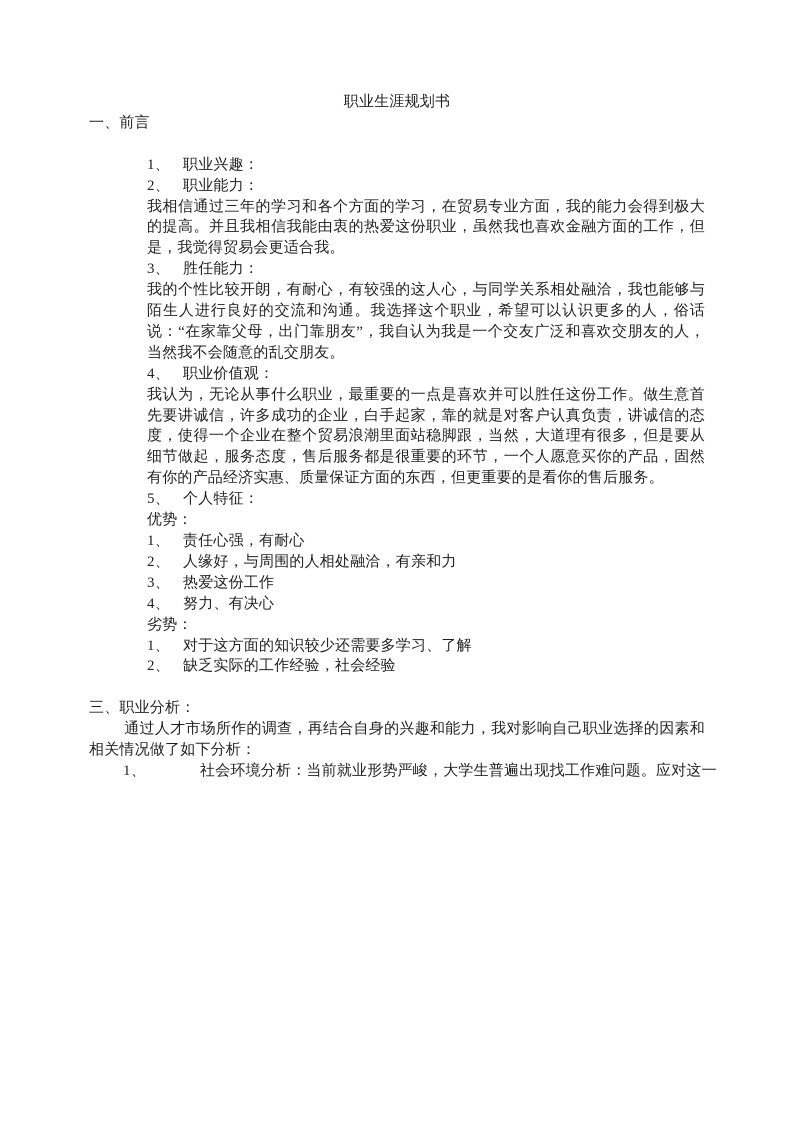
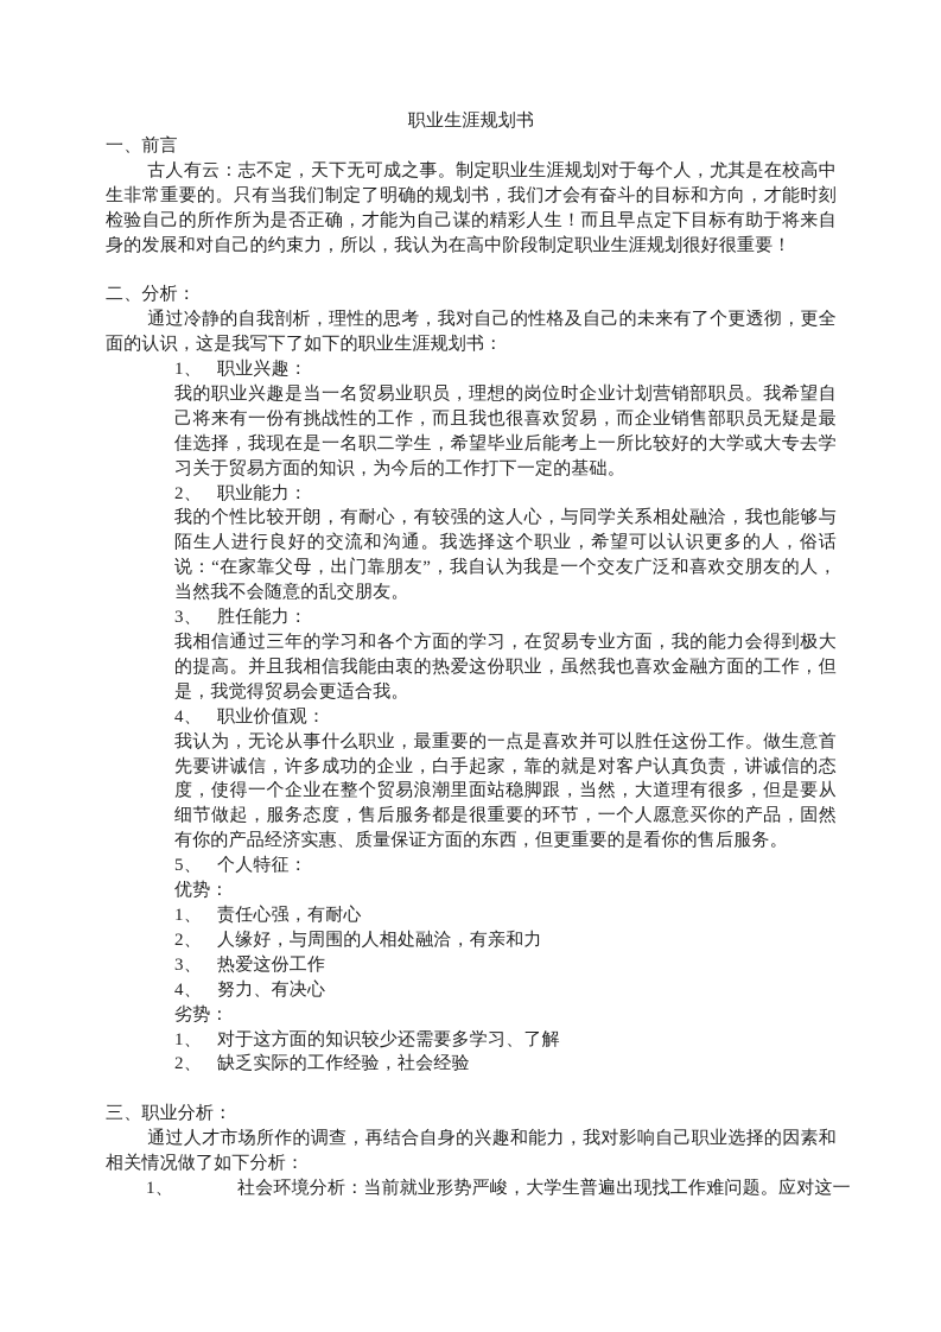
  职业生涯规划书
  一、前言
+ 古人有云：志不定，天下无可成之事。制定职业生涯规划对于每个人，尤其是在校高中生非常重要的。只有当我们制定了明确的规划书，我们才会有奋斗的目标和方向，才能时刻检验自己的所作所为是否正确，才能为自己谋的精彩人生！而且早点定下目标有助于将来自身的发展和对自己的约束力，所以，我认为在高中阶段制定职业生涯规划很好很重要！
+ 二、分析：
+ 通过冷静的自我剖析，理性的思考，我对自己的性格及自己的未来有了个更透彻，更全面的认识，这是我写下了如下的职业生涯规划书：
  1、 职业兴趣：
+ 我的职业兴趣是当一名贸易业职员，理想的岗位时企业计划营销部职员。我希望自己将来有一份有挑战性的工作，而且我也很喜欢贸易，而企业销售部职员无疑是最佳选择，我现在是一名职二学生，希望毕业后能考上一所比较好的大学或大专去学习关于贸易方面的知识，为今后的工作打下一定的基础。
  2、 职业能力：
- 我相信通过三年的学习和各个方面的学习，在贸易专业方面，我的能力会得到极大的提高。并且我相信我能由衷的热爱这份职业，虽然我也喜欢金融方面的工作，但是，我觉得贸易会更适合我。
+ 我的个性比较开朗，有耐心，有较强的这人心，与同学关系相处融洽，我也能够与陌生人进行良好的交流和沟通。我选择这个职业，希望可以认识更多的人，俗话说：“在家靠父母，出门靠朋友”，我自认为我是一个交友广泛和喜欢交朋友的人，当然我不会随意的乱交朋友。
  3、 胜任能力：
- 我的个性比较开朗，有耐心，有较强的这人心，与同学关系相处融洽，我也能够与陌生人进行良好的交流和沟通。我选择这个职业，希望可以认识更多的人，俗话说：“在家靠父母，出门靠朋友”，我自认为我是一个交友广泛和喜欢交朋友的人，当然我不会随意的乱交朋友。
+ 我相信通过三年的学习和各个方面的学习，在贸易专业方面，我的能力会得到极大的提高。并且我相信我能由衷的热爱这份职业，虽然我也喜欢金融方面的工作，但是，我觉得贸易会更适合我。
  4、 职业价值观：
  我认为，无论从事什么职业，最重要的一点是喜欢并可以胜任这份工作。做生意首先要讲诚信，许多成功的企业，白手起家，靠的就是对客户认真负责，讲诚信的态度，使得一个企业在整个贸易浪潮里面站稳脚跟，当然，大道理有很多，但是要从细节做起，服务态度，售后服务都是很重要的环节，一个人愿意买你的产品，固然有你的产品经济实惠、质量保证方面的东西，但更重要的是看你的售后服务。
  5、 个人特征：
  优势：
  1、 责任心强，有耐心
  2、 人缘好，与周围的人相处融洽，有亲和力
  3、 热爱这份工作
  4、 努力、有决心
  劣势：
  1、 对于这方面的知识较少还需要多学习、了解
  2、 缺乏实际的工作经验，社会经验
  三、职业分析：
  通过人才市场所作的调查，再结合自身的兴趣和能力，我对影响自己职业选择的因素和相关情况做了如下分析：
  1、 社会环境分析：当前就业形势严峻，大学生普遍出现找工作难问题。应对这一
